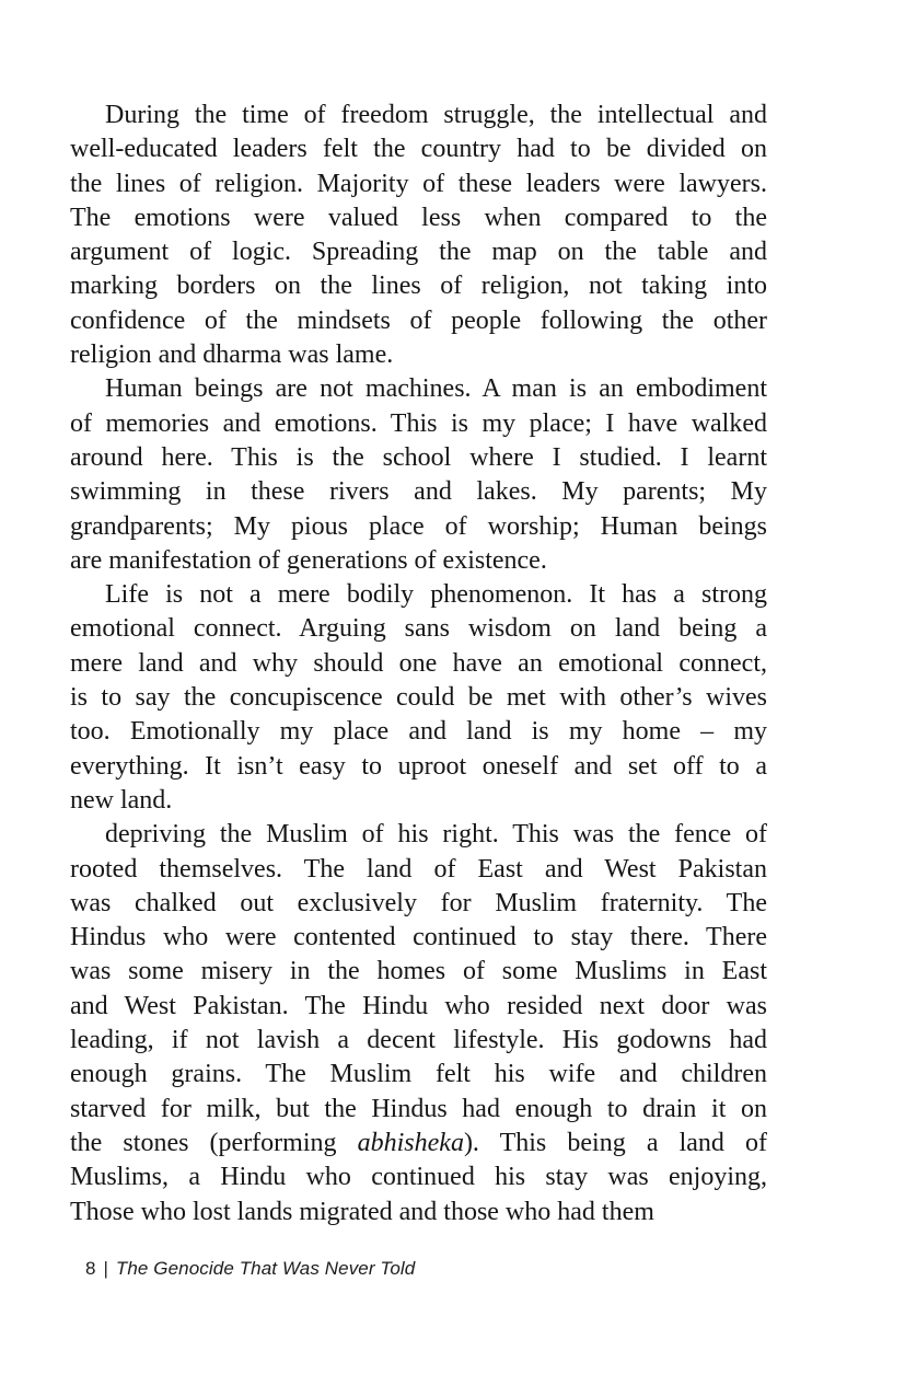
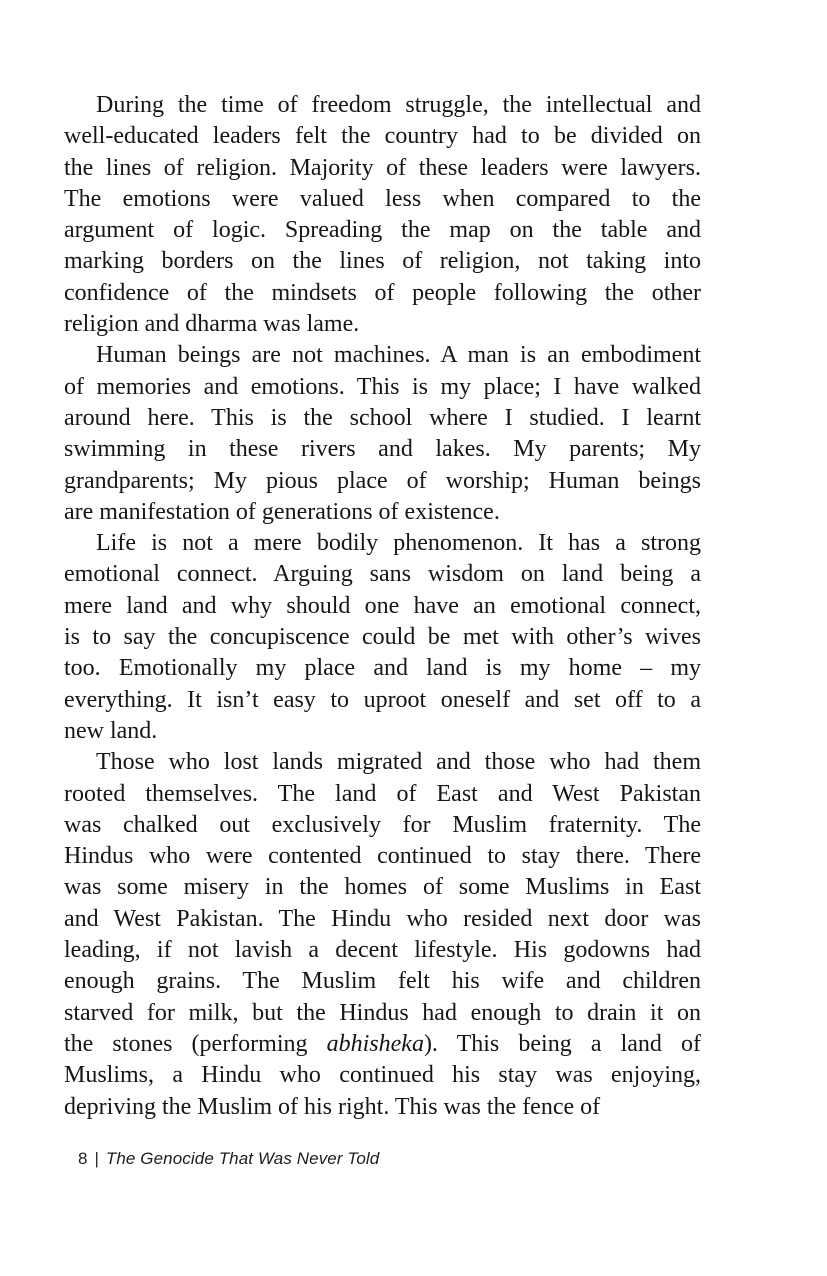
  During the time of freedom struggle, the intellectual and
  well-educated leaders felt the country had to be divided on
  the lines of religion. Majority of these leaders were lawyers.
  The emotions were valued less when compared to the
  argument of logic. Spreading the map on the table and
  marking borders on the lines of religion, not taking into
  confidence of the mindsets of people following the other
  religion and dharma was lame.
  Human beings are not machines. A man is an embodiment
  of memories and emotions. This is my place; I have walked
  around here. This is the school where I studied. I learnt
  swimming in these rivers and lakes. My parents; My
  grandparents; My pious place of worship; Human beings
  are manifestation of generations of existence.
  Life is not a mere bodily phenomenon. It has a strong
  emotional connect. Arguing sans wisdom on land being a
  mere land and why should one have an emotional connect,
  is to say the concupiscence could be met with other’s wives
  too. Emotionally my place and land is my home – my
  everything. It isn’t easy to uproot oneself and set off to a
  new land.
- depriving the Muslim of his right. This was the fence of
+ Those who lost lands migrated and those who had them
  rooted themselves. The land of East and West Pakistan
  was chalked out exclusively for Muslim fraternity. The
  Hindus who were contented continued to stay there. There
  was some misery in the homes of some Muslims in East
  and West Pakistan. The Hindu who resided next door was
  leading, if not lavish a decent lifestyle. His godowns had
  enough grains. The Muslim felt his wife and children
  starved for milk, but the Hindus had enough to drain it on
  the stones (performing abhisheka). This being a land of
  Muslims, a Hindu who continued his stay was enjoying,
- Those who lost lands migrated and those who had them
+ depriving the Muslim of his right. This was the fence of
  8
  |
  The Genocide That Was Never Told
